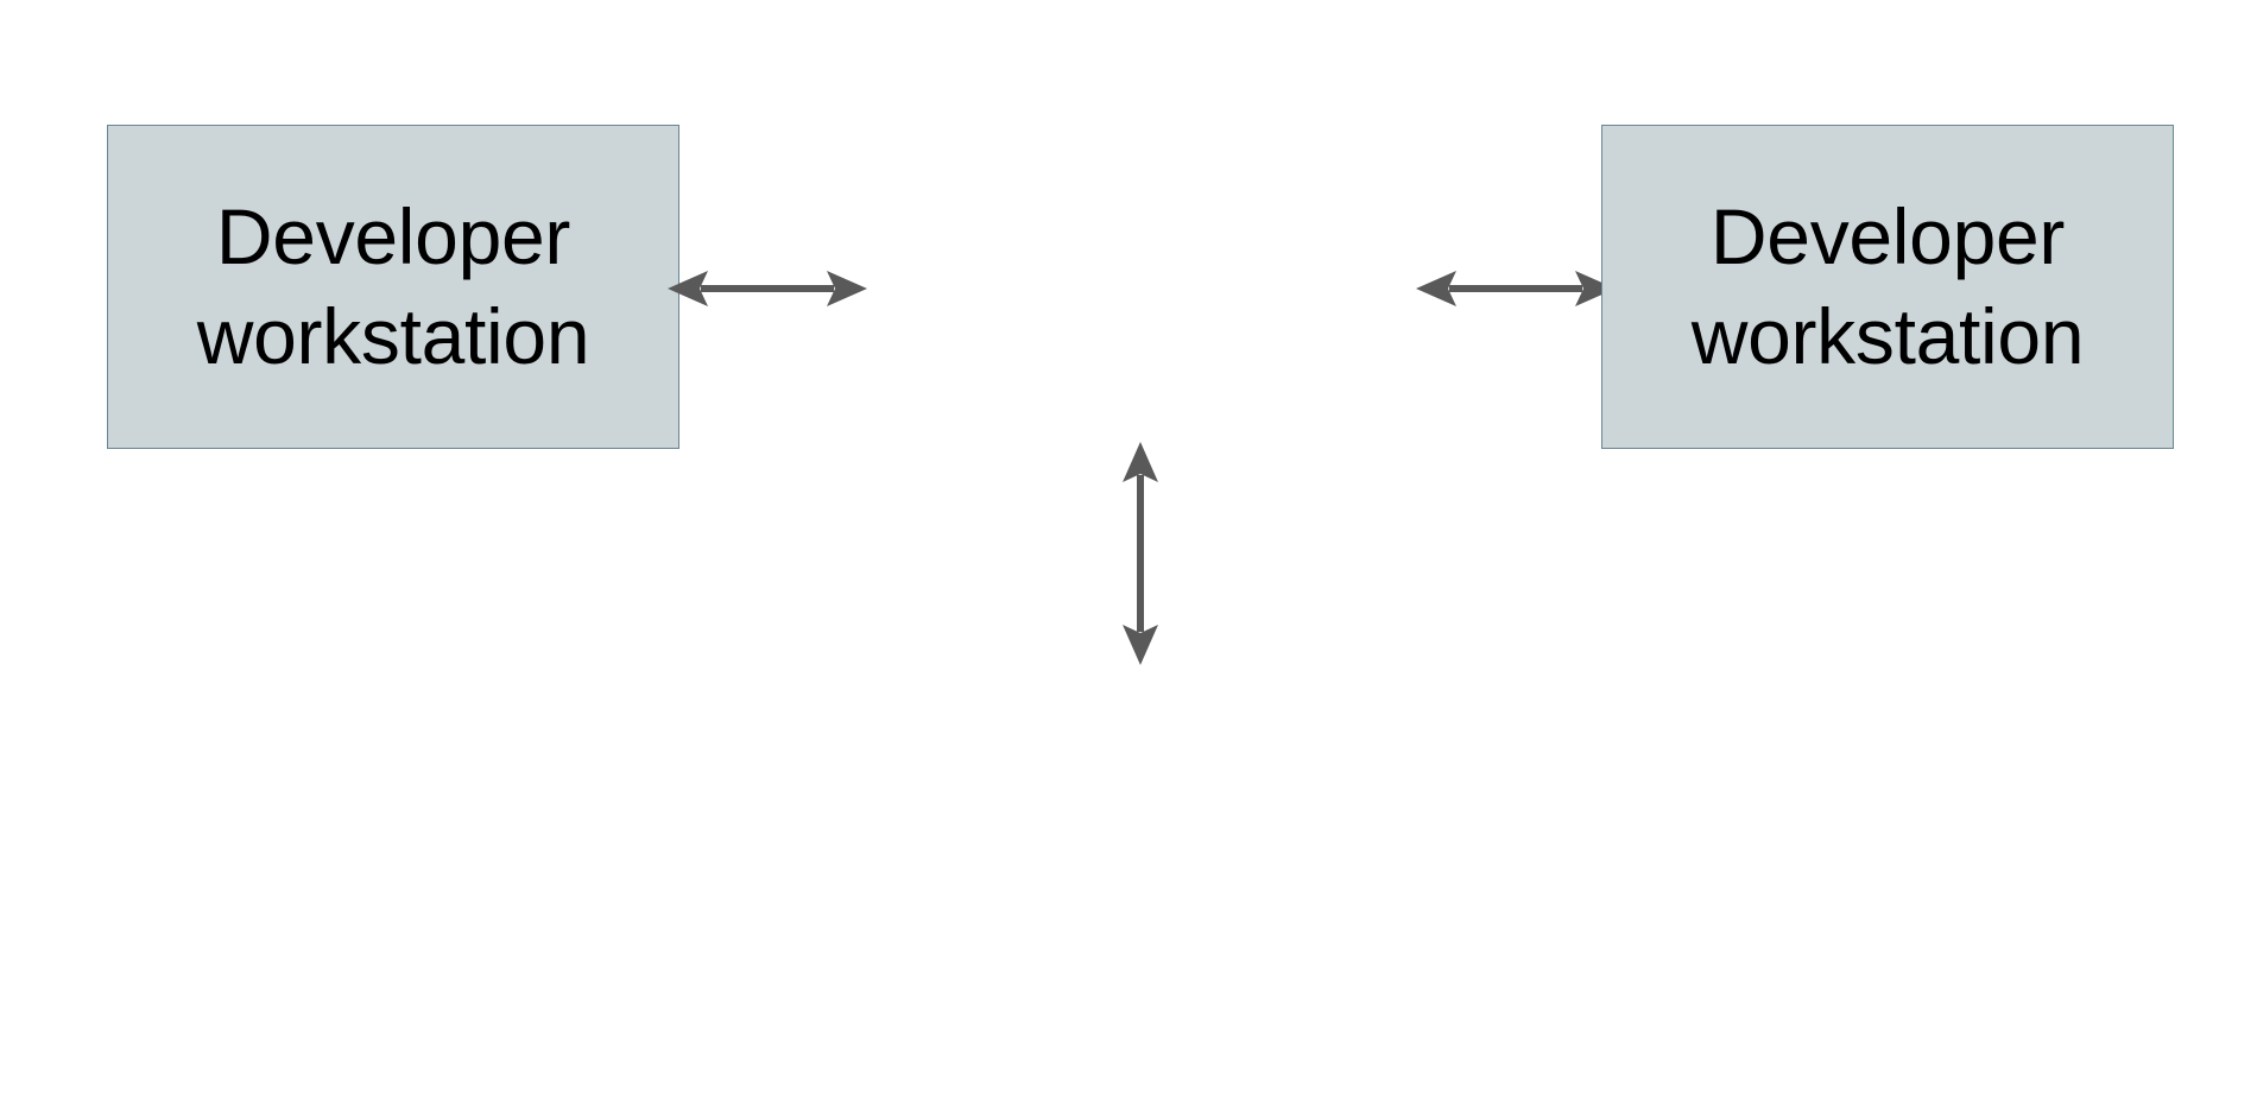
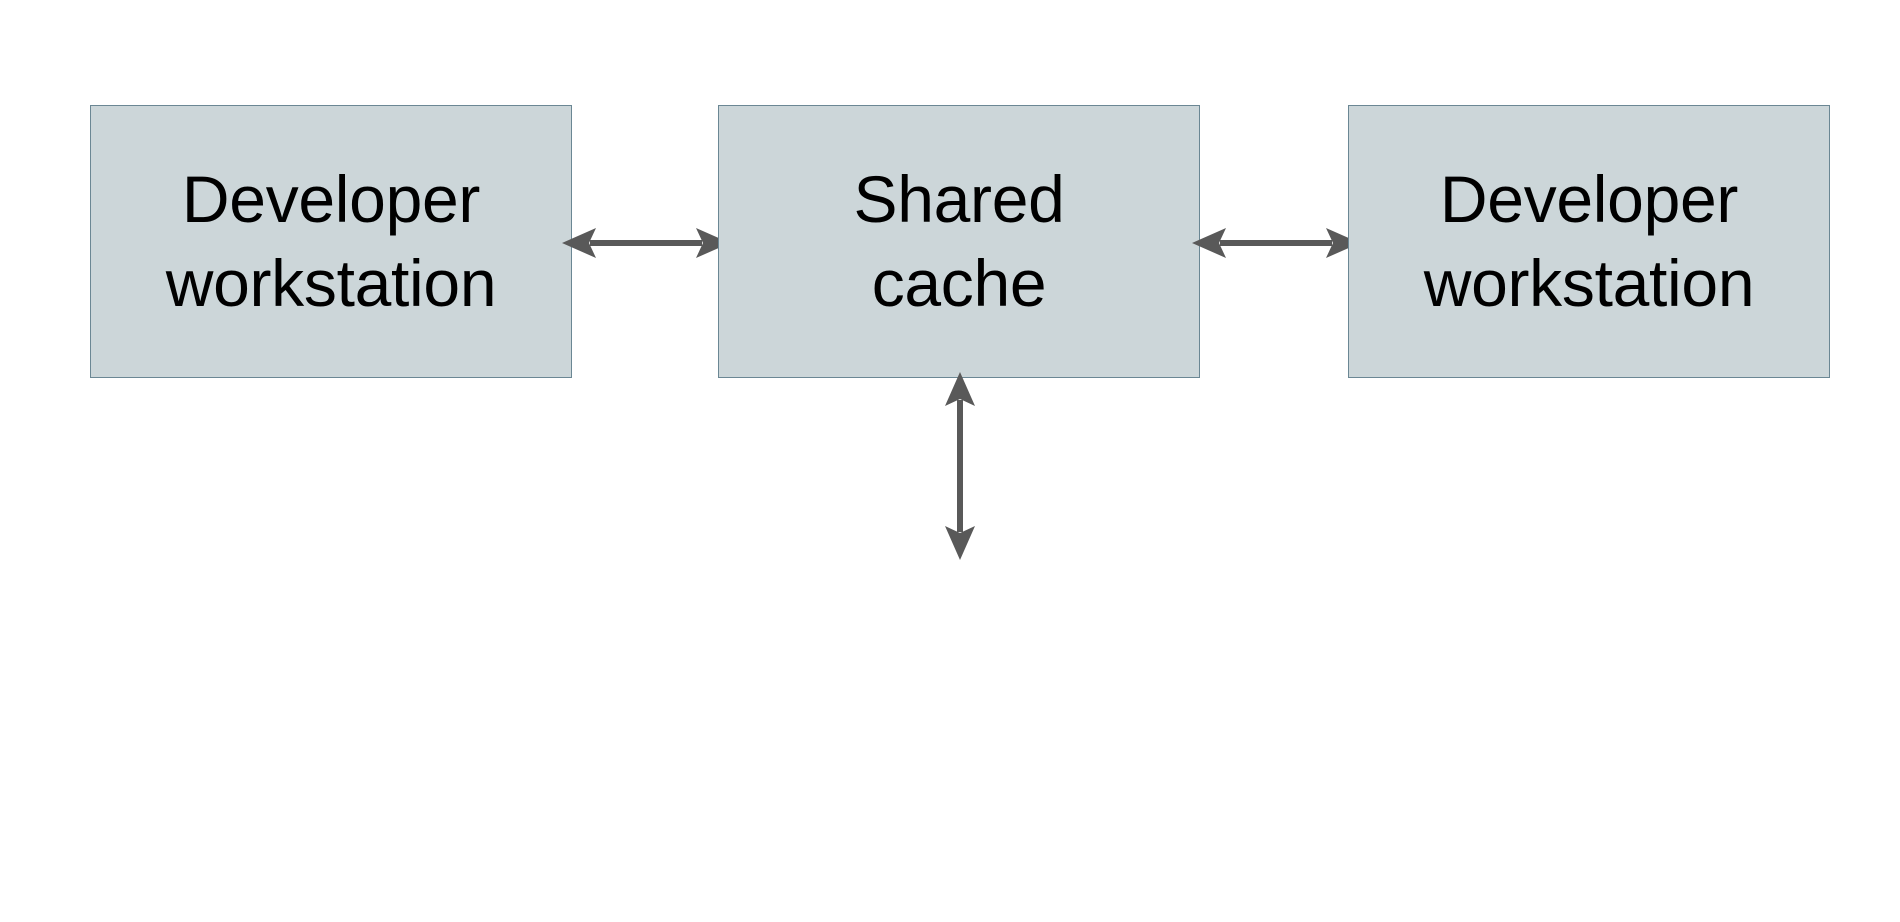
  Developer
  workstation
+ Shared
+ cache
  Developer
  workstation
